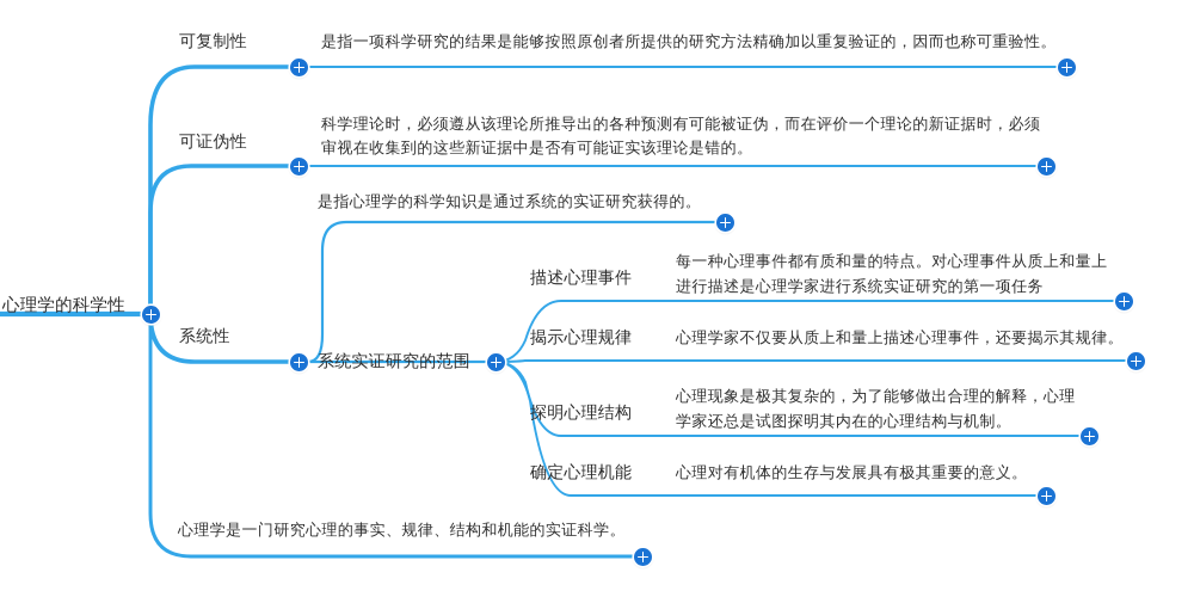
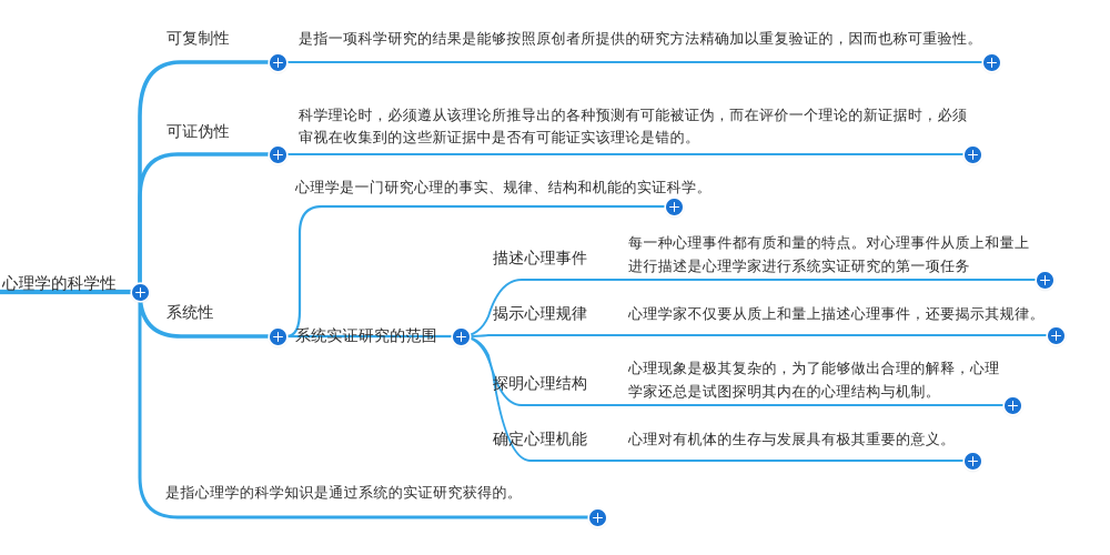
  心理学的科学性
  可复制性
  是指一项科学研究的结果是能够按照原创者所提供的研究方法精确加以重复验证的，因而也称可重验性。
  可证伪性
  科学理论时，必须遵从该理论所推导出的各种预测有可能被证伪，而在评价一个理论的新证据时，必须
  审视在收集到的这些新证据中是否有可能证实该理论是错的。
  系统性
- 是指心理学的科学知识是通过系统的实证研究获得的。
+ 心理学是一门研究心理的事实、规律、结构和机能的实证科学。
  系统实证研究的范围
  描述心理事件
  每一种心理事件都有质和量的特点。对心理事件从质上和量上
  进行描述是心理学家进行系统实证研究的第一项任务
  揭示心理规律
  心理学家不仅要从质上和量上描述心理事件，还要揭示其规律。
  探明心理结构
  心理现象是极其复杂的，为了能够做出合理的解释，心理
  学家还总是试图探明其内在的心理结构与机制。
  确定心理机能
  心理对有机体的生存与发展具有极其重要的意义。
- 心理学是一门研究心理的事实、规律、结构和机能的实证科学。
+ 是指心理学的科学知识是通过系统的实证研究获得的。
